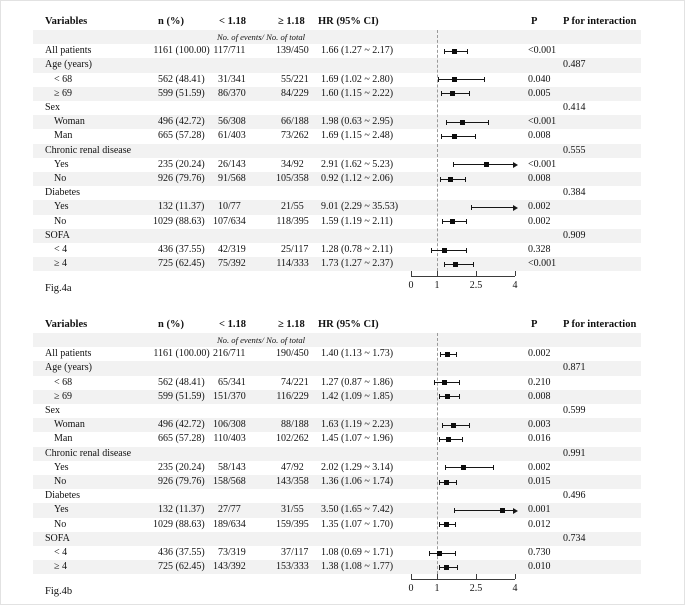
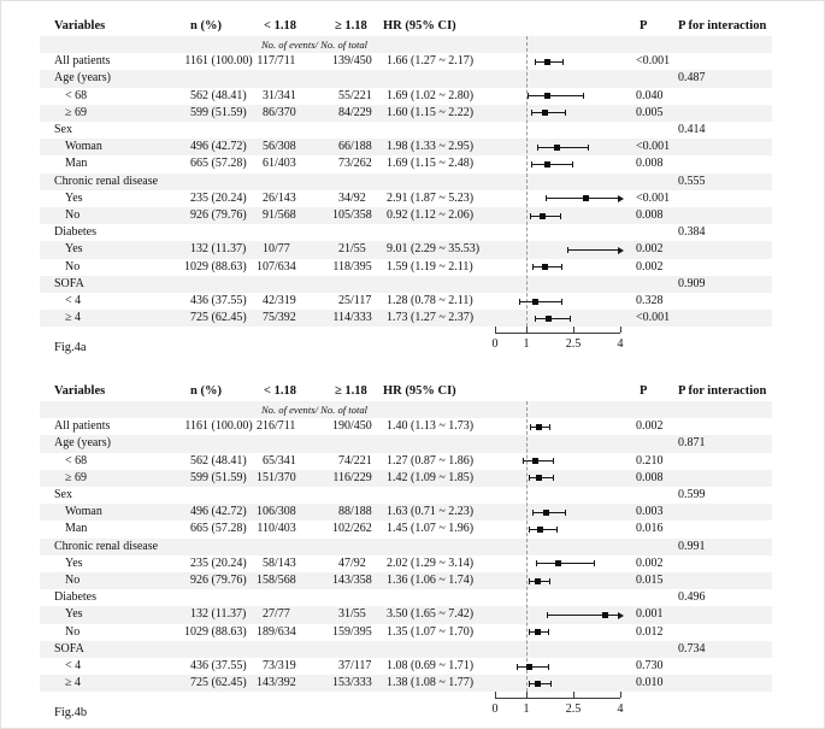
  Variables
  n (%)
  < 1.18
  ≥ 1.18
  HR (95% CI)
  P
  P for interaction
  No. of events/ No. of total
  All patients
  1161 (100.00)
  117/711
  139/450
  1.66 (1.27 ~ 2.17)
  <0.001
  Age (years)
  0.487
  < 68
  562 (48.41)
  31/341
  55/221
  1.69 (1.02 ~ 2.80)
  0.040
  ≥ 69
  599 (51.59)
  86/370
  84/229
  1.60 (1.15 ~ 2.22)
  0.005
  Sex
  0.414
  Woman
  496 (42.72)
  56/308
  66/188
- 1.98 (0.63 ~ 2.95)
+ 1.98 (1.33 ~ 2.95)
  <0.001
  Man
  665 (57.28)
  61/403
  73/262
  1.69 (1.15 ~ 2.48)
  0.008
  Chronic renal disease
  0.555
  Yes
  235 (20.24)
  26/143
  34/92
- 2.91 (1.62 ~ 5.23)
+ 2.91 (1.87 ~ 5.23)
  <0.001
  No
  926 (79.76)
  91/568
  105/358
  0.92 (1.12 ~ 2.06)
  0.008
  Diabetes
  0.384
  Yes
  132 (11.37)
  10/77
  21/55
  9.01 (2.29 ~ 35.53)
  0.002
  No
  1029 (88.63)
  107/634
  118/395
  1.59 (1.19 ~ 2.11)
  0.002
  SOFA
  0.909
  < 4
  436 (37.55)
  42/319
  25/117
  1.28 (0.78 ~ 2.11)
  0.328
  ≥ 4
  725 (62.45)
  75/392
  114/333
  1.73 (1.27 ~ 2.37)
  <0.001
  0
  1
  2.5
  4
  Fig.4a
  Variables
  n (%)
  < 1.18
  ≥ 1.18
  HR (95% CI)
  P
  P for interaction
  No. of events/ No. of total
  All patients
  1161 (100.00)
  216/711
  190/450
  1.40 (1.13 ~ 1.73)
  0.002
  Age (years)
  0.871
  < 68
  562 (48.41)
  65/341
  74/221
  1.27 (0.87 ~ 1.86)
  0.210
  ≥ 69
  599 (51.59)
  151/370
  116/229
  1.42 (1.09 ~ 1.85)
  0.008
  Sex
  0.599
  Woman
  496 (42.72)
  106/308
  88/188
- 1.63 (1.19 ~ 2.23)
+ 1.63 (0.71 ~ 2.23)
  0.003
  Man
  665 (57.28)
  110/403
  102/262
  1.45 (1.07 ~ 1.96)
  0.016
  Chronic renal disease
  0.991
  Yes
  235 (20.24)
  58/143
  47/92
  2.02 (1.29 ~ 3.14)
  0.002
  No
  926 (79.76)
  158/568
  143/358
  1.36 (1.06 ~ 1.74)
  0.015
  Diabetes
  0.496
  Yes
  132 (11.37)
  27/77
  31/55
  3.50 (1.65 ~ 7.42)
  0.001
  No
  1029 (88.63)
  189/634
  159/395
  1.35 (1.07 ~ 1.70)
  0.012
  SOFA
  0.734
  < 4
  436 (37.55)
  73/319
  37/117
  1.08 (0.69 ~ 1.71)
  0.730
  ≥ 4
  725 (62.45)
  143/392
  153/333
  1.38 (1.08 ~ 1.77)
  0.010
  0
  1
  2.5
  4
  Fig.4b
